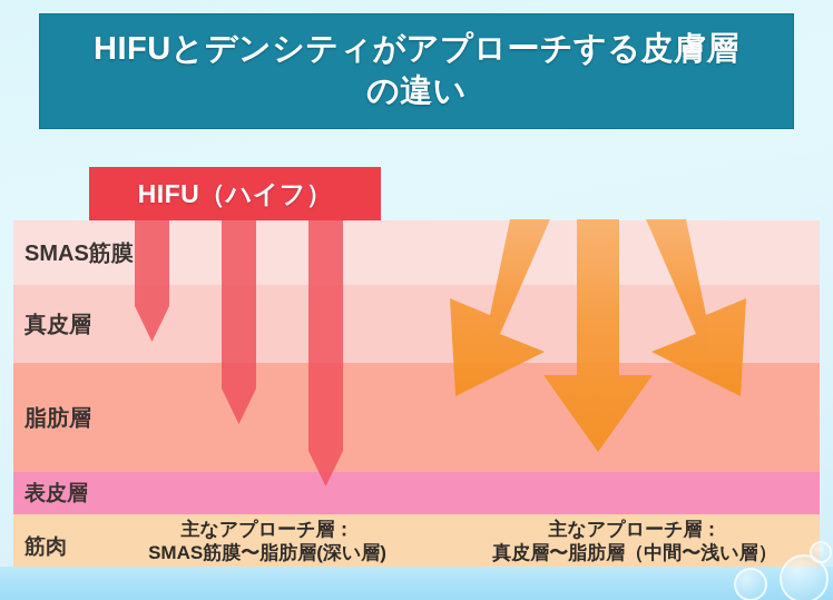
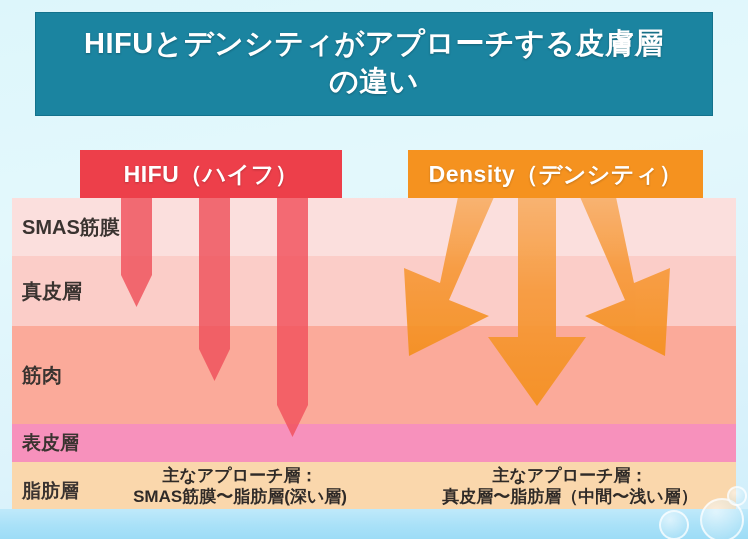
  HIFUとデンシティがアプローチする皮膚層
  の違い
  HIFU（ハイフ）
+ Density（デンシティ）
  SMAS筋膜
  真皮層
- 脂肪層
+ 筋肉
  表皮層
- 筋肉
+ 脂肪層
  主なアプローチ層：
  SMAS筋膜〜脂肪層(深い層)
  主なアプローチ層：
  真皮層〜脂肪層（中間〜浅い層）
